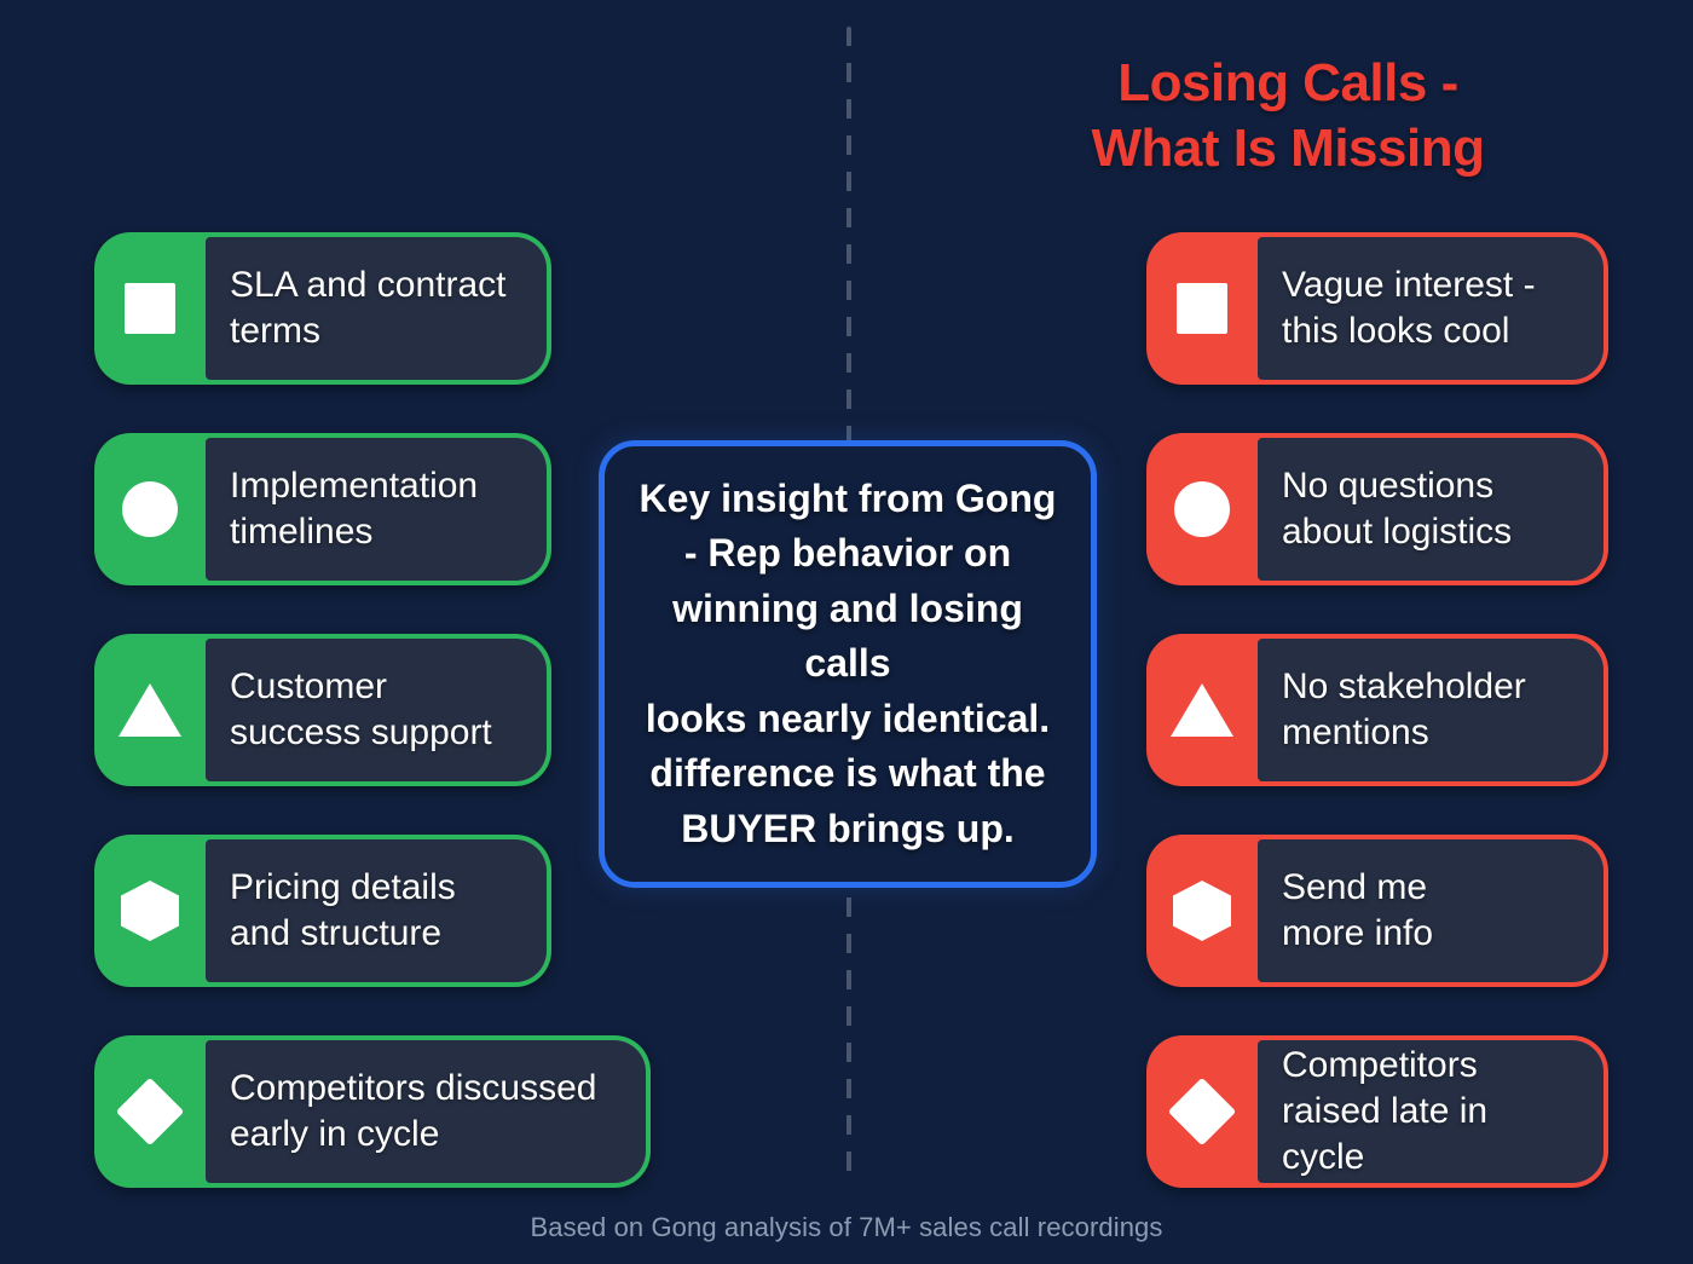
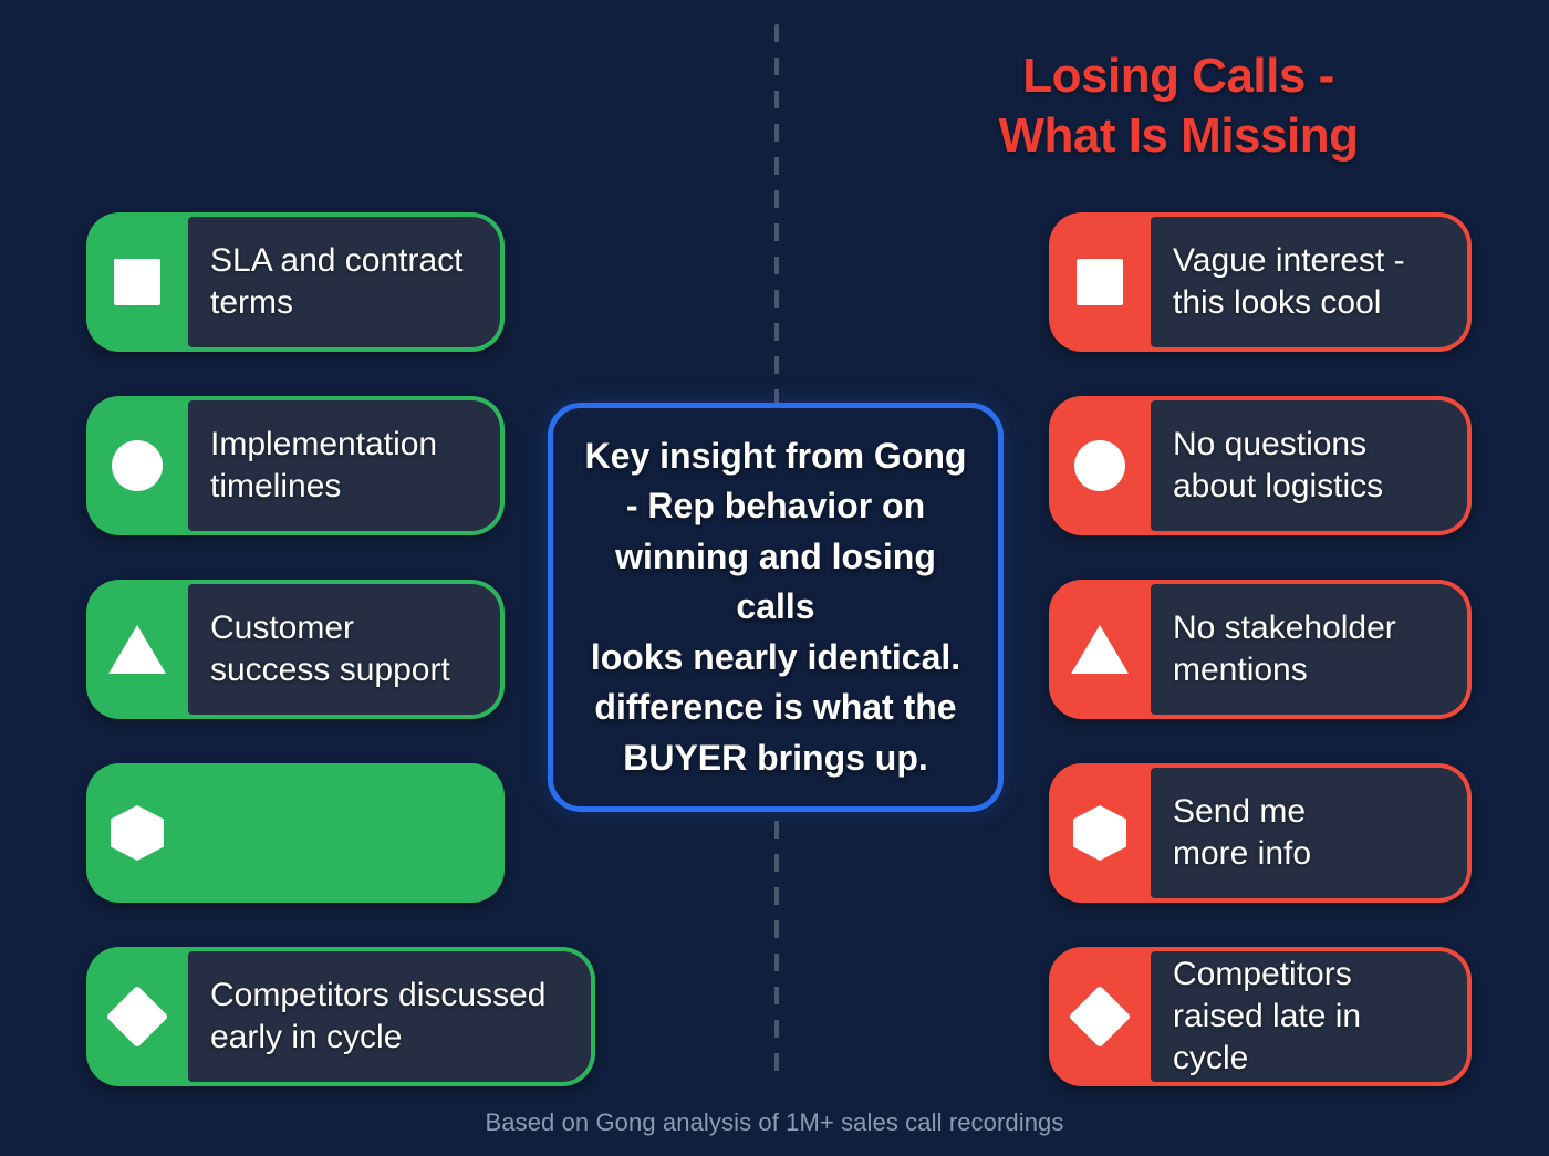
  Losing Calls -
  What Is Missing
  SLA and contract
  terms
  Implementation
  timelines
  Customer
  success support
- Pricing details
- and structure
  Competitors discussed
  early in cycle
  Vague interest -
  this looks cool
  No questions
  about logistics
  No stakeholder
  mentions
  Send me
  more info
  Competitors
  raised late in cycle
  Key insight from Gong
  - Rep behavior on
  winning and losing calls
  looks nearly identical.
  difference is what the
  BUYER brings up.
- Based on Gong analysis of 7M+ sales call recordings
+ Based on Gong analysis of 1M+ sales call recordings
